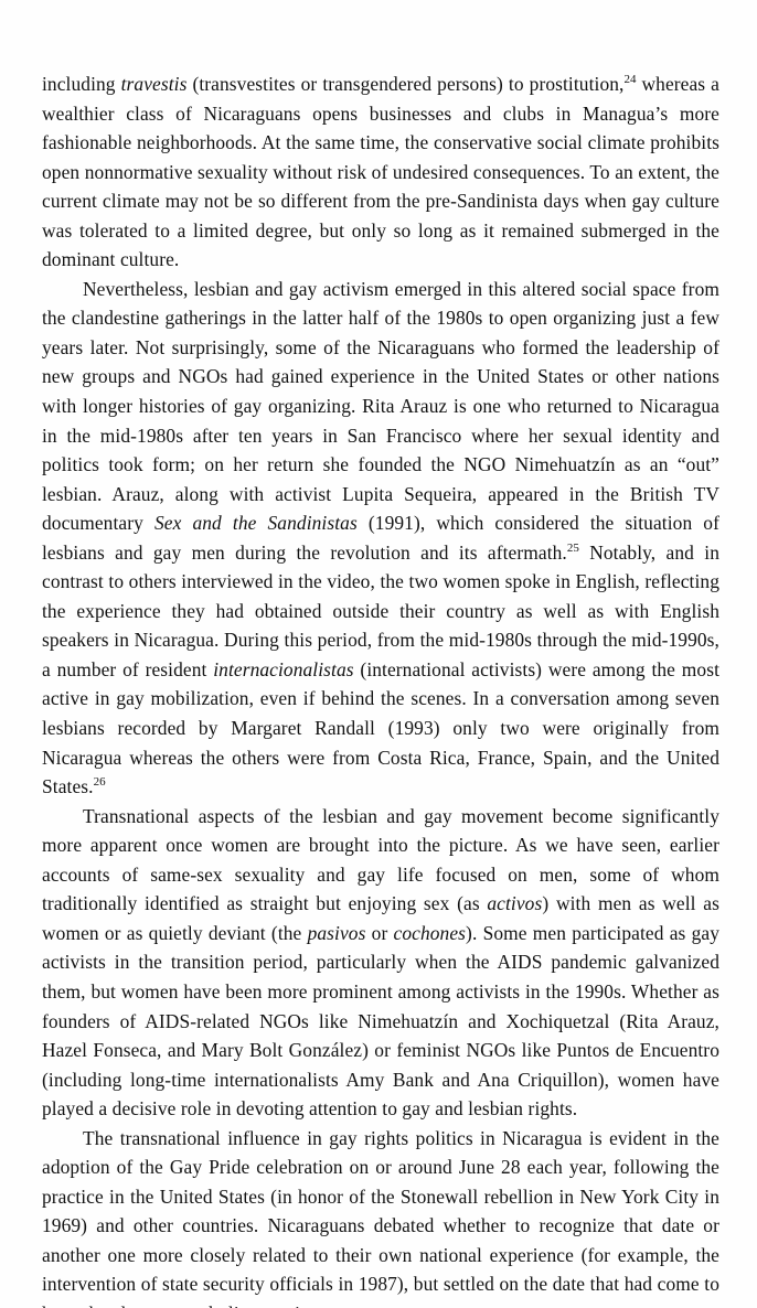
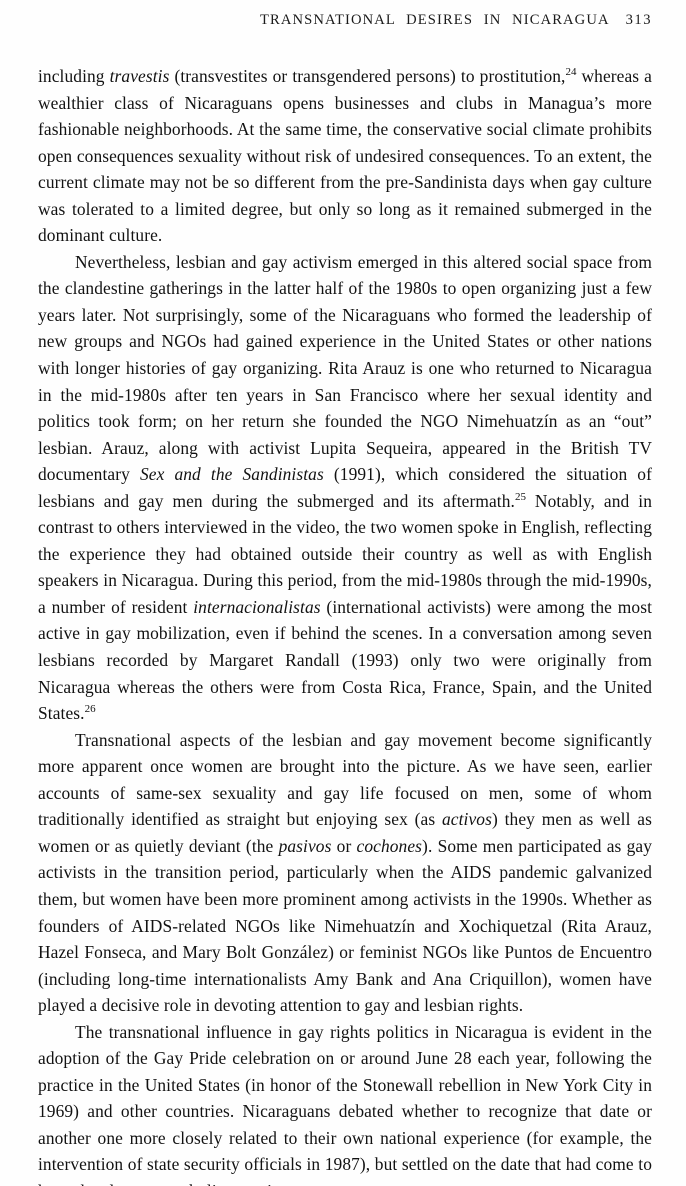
+ TRANSNATIONAL DESIRES IN NICARAGUA 313
- including travestis (transvestites or transgendered persons) to prostitution,24 whereas a wealthier class of Nicaraguans opens businesses and clubs in Managua’s more fashionable neighborhoods. At the same time, the conservative social climate prohibits open nonnormative sexuality without risk of undesired consequences. To an extent, the current climate may not be so different from the pre-Sandinista days when gay culture was tolerated to a limited degree, but only so long as it remained submerged in the dominant culture.
+ including travestis (transvestites or transgendered persons) to prostitution,24 whereas a wealthier class of Nicaraguans opens businesses and clubs in Managua’s more fashionable neighborhoods. At the same time, the conservative social climate prohibits open consequences sexuality without risk of undesired consequences. To an extent, the current climate may not be so different from the pre-Sandinista days when gay culture was tolerated to a limited degree, but only so long as it remained submerged in the dominant culture.
- Nevertheless, lesbian and gay activism emerged in this altered social space from the clandestine gatherings in the latter half of the 1980s to open organizing just a few years later. Not surprisingly, some of the Nicaraguans who formed the leadership of new groups and NGOs had gained experience in the United States or other nations with longer histories of gay organizing. Rita Arauz is one who returned to Nicaragua in the mid-1980s after ten years in San Francisco where her sexual identity and politics took form; on her return she founded the NGO Nimehuatzín as an “out” lesbian. Arauz, along with activist Lupita Sequeira, appeared in the British TV documentary Sex and the Sandinistas (1991), which considered the situation of lesbians and gay men during the revolution and its aftermath.25 Notably, and in contrast to others interviewed in the video, the two women spoke in English, reflecting the experience they had obtained outside their country as well as with English speakers in Nicaragua. During this period, from the mid-1980s through the mid-1990s, a number of resident internacionalistas (international activists) were among the most active in gay mobilization, even if behind the scenes. In a conversation among seven lesbians recorded by Margaret Randall (1993) only two were originally from Nicaragua whereas the others were from Costa Rica, France, Spain, and the United States.26
+ Nevertheless, lesbian and gay activism emerged in this altered social space from the clandestine gatherings in the latter half of the 1980s to open organizing just a few years later. Not surprisingly, some of the Nicaraguans who formed the leadership of new groups and NGOs had gained experience in the United States or other nations with longer histories of gay organizing. Rita Arauz is one who returned to Nicaragua in the mid-1980s after ten years in San Francisco where her sexual identity and politics took form; on her return she founded the NGO Nimehuatzín as an “out” lesbian. Arauz, along with activist Lupita Sequeira, appeared in the British TV documentary Sex and the Sandinistas (1991), which considered the situation of lesbians and gay men during the submerged and its aftermath.25 Notably, and in contrast to others interviewed in the video, the two women spoke in English, reflecting the experience they had obtained outside their country as well as with English speakers in Nicaragua. During this period, from the mid-1980s through the mid-1990s, a number of resident internacionalistas (international activists) were among the most active in gay mobilization, even if behind the scenes. In a conversation among seven lesbians recorded by Margaret Randall (1993) only two were originally from Nicaragua whereas the others were from Costa Rica, France, Spain, and the United States.26
- Transnational aspects of the lesbian and gay movement become significantly more apparent once women are brought into the picture. As we have seen, earlier accounts of same-sex sexuality and gay life focused on men, some of whom traditionally identified as straight but enjoying sex (as activos) with men as well as women or as quietly deviant (the pasivos or cochones). Some men participated as gay activists in the transition period, particularly when the AIDS pandemic galvanized them, but women have been more prominent among activists in the 1990s. Whether as founders of AIDS-related NGOs like Nimehuatzín and Xochiquetzal (Rita Arauz, Hazel Fonseca, and Mary Bolt González) or feminist NGOs like Puntos de Encuentro (including long-time internationalists Amy Bank and Ana Criquillon), women have played a decisive role in devoting attention to gay and lesbian rights.
+ Transnational aspects of the lesbian and gay movement become significantly more apparent once women are brought into the picture. As we have seen, earlier accounts of same-sex sexuality and gay life focused on men, some of whom traditionally identified as straight but enjoying sex (as activos) they men as well as women or as quietly deviant (the pasivos or cochones). Some men participated as gay activists in the transition period, particularly when the AIDS pandemic galvanized them, but women have been more prominent among activists in the 1990s. Whether as founders of AIDS-related NGOs like Nimehuatzín and Xochiquetzal (Rita Arauz, Hazel Fonseca, and Mary Bolt González) or feminist NGOs like Puntos de Encuentro (including long-time internationalists Amy Bank and Ana Criquillon), women have played a decisive role in devoting attention to gay and lesbian rights.
  The transnational influence in gay rights politics in Nicaragua is evident in the adoption of the Gay Pride celebration on or around June 28 each year, following the practice in the United States (in honor of the Stonewall rebellion in New York City in 1969) and other countries. Nicaraguans debated whether to recognize that date or another one more closely related to their own national experience (for example, the intervention of state security officials in 1987), but settled on the date that had come to
